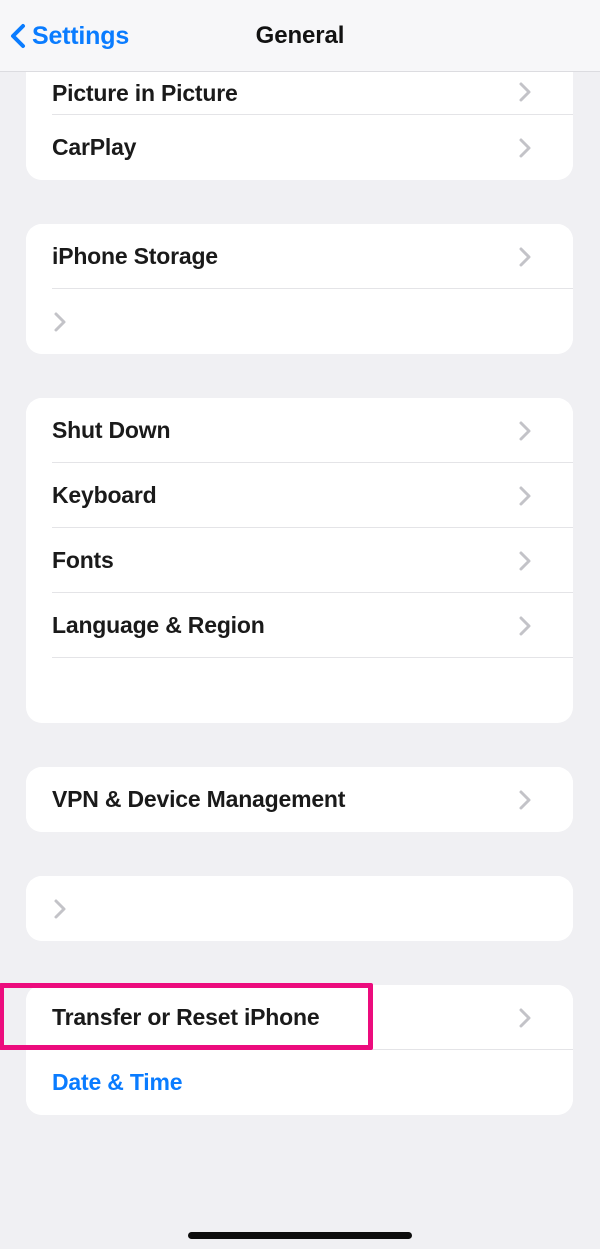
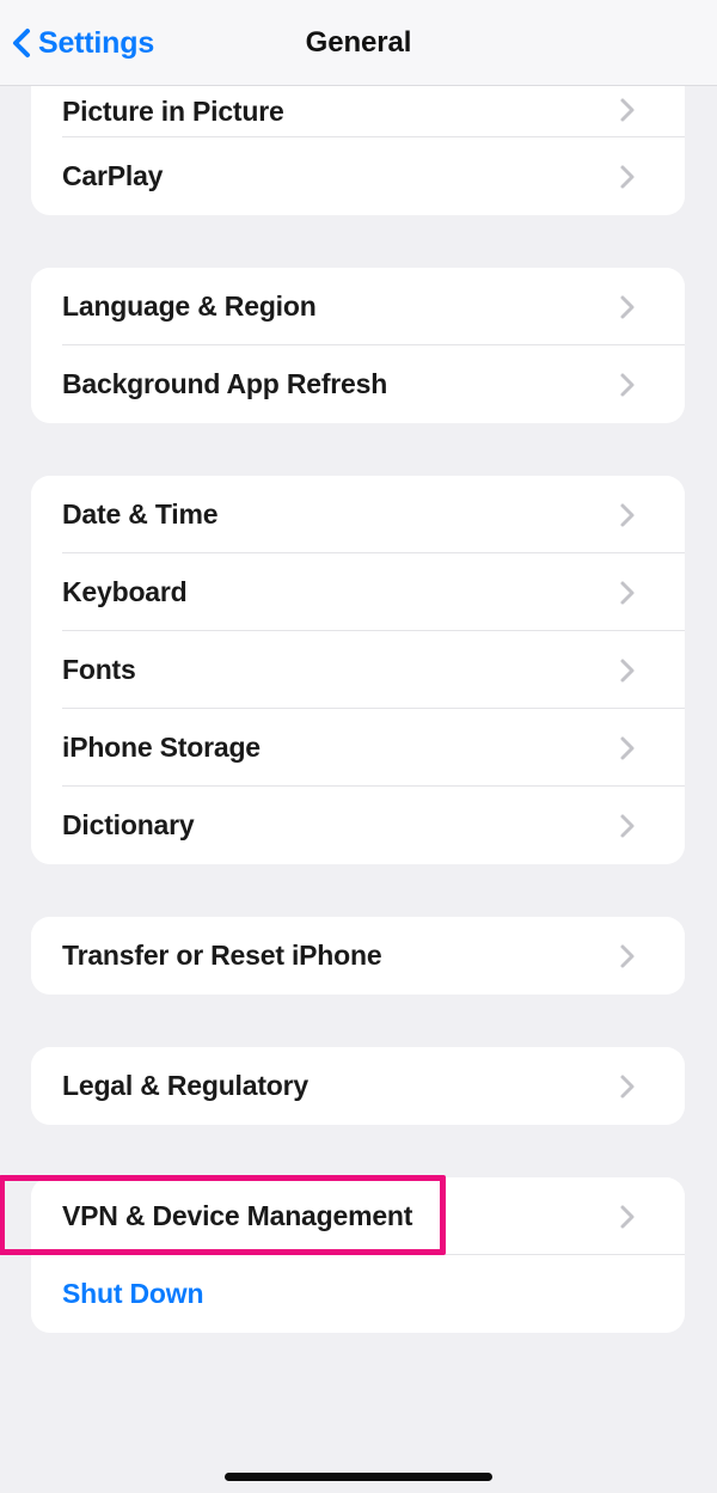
  Settings
  General
  Picture in Picture
  CarPlay
- iPhone Storage
+ Language & Region
+ Background App Refresh
- Shut Down
+ Date & Time
  Keyboard
  Fonts
- Language & Region
+ iPhone Storage
+ Dictionary
- VPN & Device Management
+ Transfer or Reset iPhone
+ Legal & Regulatory
- Transfer or Reset iPhone
+ VPN & Device Management
- Date & Time
+ Shut Down
